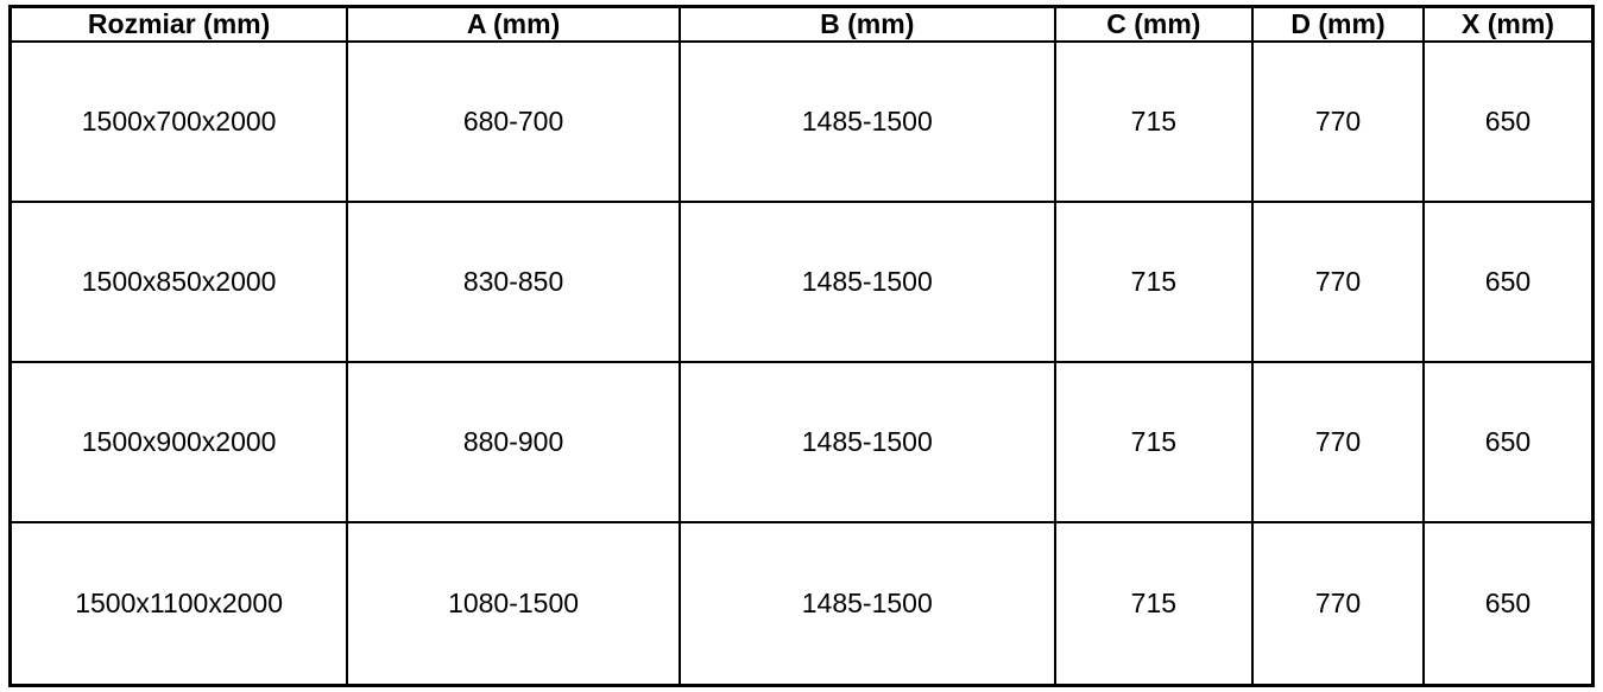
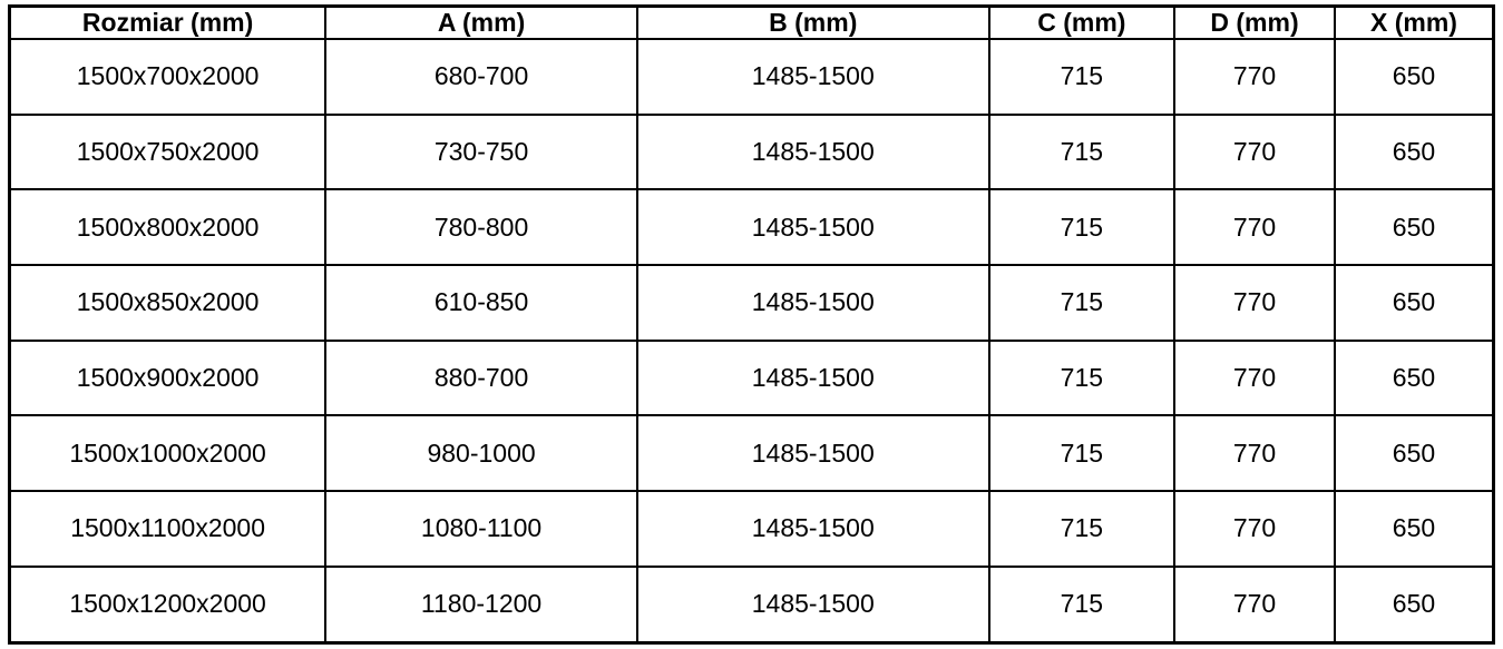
  Rozmiar (mm)	A (mm)	B (mm)	C (mm)	D (mm)	X (mm)
  1500x700x2000	680-700	1485-1500	715	770	650
+ 1500x750x2000	730-750	1485-1500	715	770	650
+ 1500x800x2000	780-800	1485-1500	715	770	650
- 1500x850x2000	830-850	1485-1500	715	770	650
+ 1500x850x2000	610-850	1485-1500	715	770	650
- 1500x900x2000	880-900	1485-1500	715	770	650
+ 1500x900x2000	880-700	1485-1500	715	770	650
+ 1500x1000x2000	980-1000	1485-1500	715	770	650
- 1500x1100x2000	1080-1500	1485-1500	715	770	650
+ 1500x1100x2000	1080-1100	1485-1500	715	770	650
+ 1500x1200x2000	1180-1200	1485-1500	715	770	650
